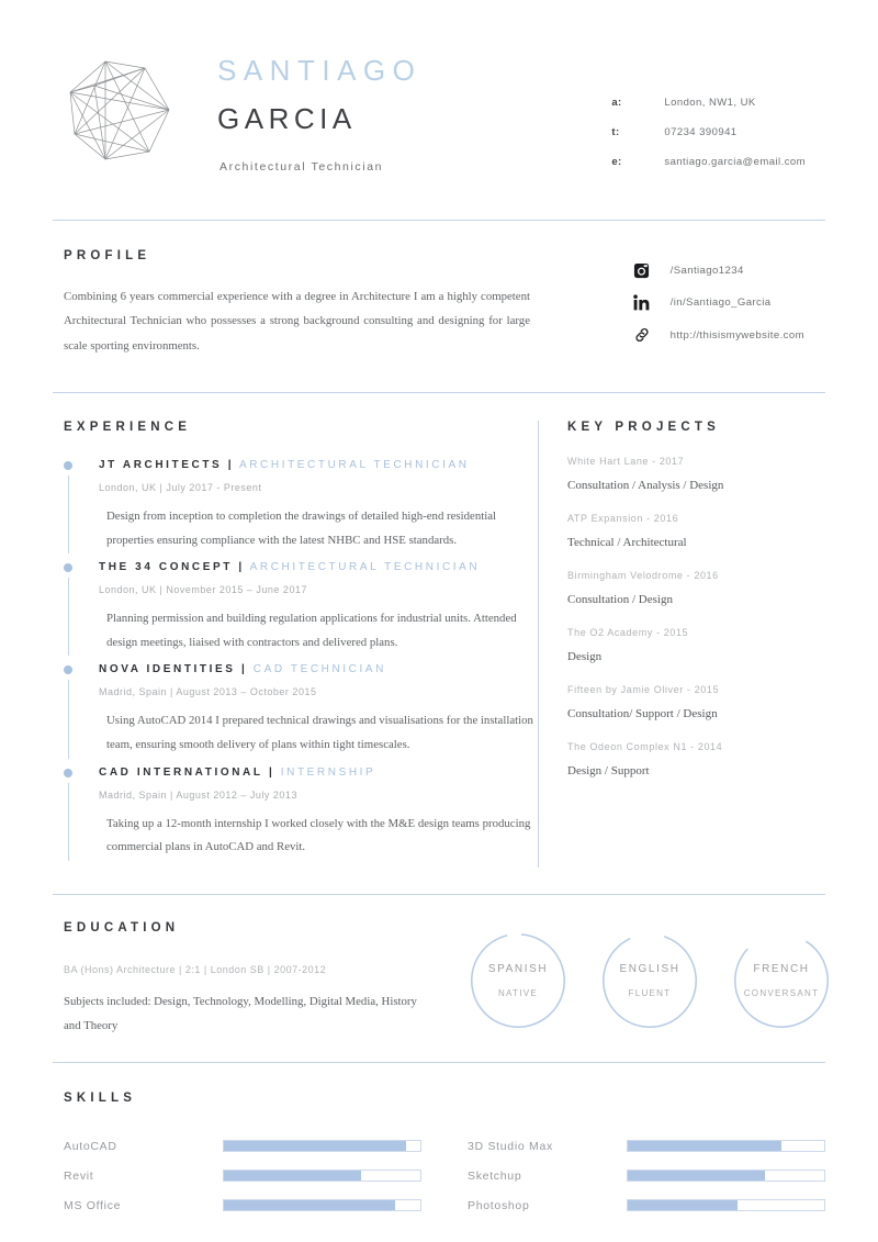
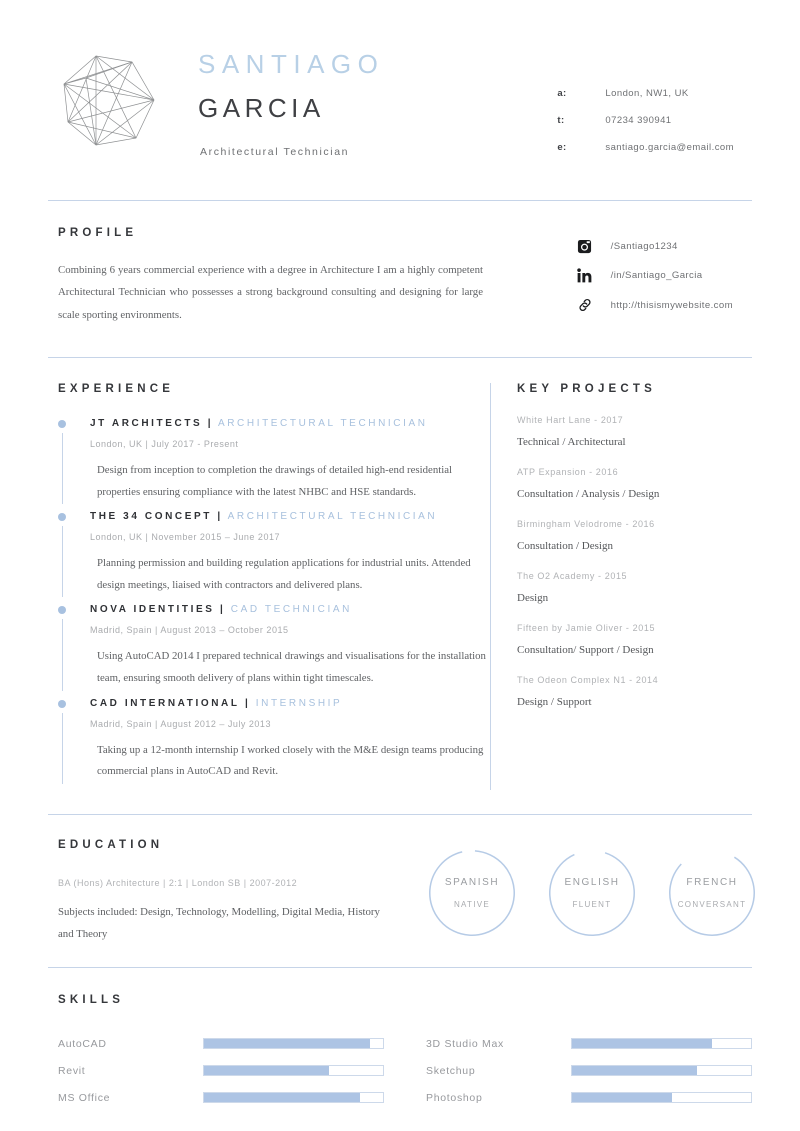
  SANTIAGO
  GARCIA
  Architectural Technician
  a:
  London, NW1, UK
  t:
  07234 390941
  e:
  santiago.garcia@email.com
  PROFILE
  Combining 6 years commercial experience with a degree in Architecture I am a highly competent Architectural Technician who possesses a strong background consulting and designing for large scale sporting environments.
  /Santiago1234
  /in/Santiago_Garcia
  http://thisismywebsite.com
  EXPERIENCE
  JT ARCHITECTS | ARCHITECTURAL TECHNICIAN
  London, UK | July 2017 - Present
  Design from inception to completion the drawings of detailed high-end residential properties ensuring compliance with the latest NHBC and HSE standards.
  THE 34 CONCEPT | ARCHITECTURAL TECHNICIAN
  London, UK | November 2015 – June 2017
  Planning permission and building regulation applications for industrial units. Attended design meetings, liaised with contractors and delivered plans.
  NOVA IDENTITIES | CAD TECHNICIAN
  Madrid, Spain | August 2013 – October 2015
  Using AutoCAD 2014 I prepared technical drawings and visualisations for the installation team, ensuring smooth delivery of plans within tight timescales.
  CAD INTERNATIONAL | INTERNSHIP
  Madrid, Spain | August 2012 – July 2013
  Taking up a 12-month internship I worked closely with the M&E design teams producing commercial plans in AutoCAD and Revit.
  KEY PROJECTS
  White Hart Lane - 2017
- Consultation / Analysis / Design
+ Technical / Architectural
  ATP Expansion - 2016
- Technical / Architectural
+ Consultation / Analysis / Design
  Birmingham Velodrome - 2016
  Consultation / Design
  The O2 Academy - 2015
  Design
  Fifteen by Jamie Oliver - 2015
  Consultation/ Support / Design
  The Odeon Complex N1 - 2014
  Design / Support
  EDUCATION
  BA (Hons) Architecture | 2:1 | London SB | 2007-2012
  Subjects included: Design, Technology, Modelling, Digital Media, History and Theory
  SPANISH
  NATIVE
  ENGLISH
  FLUENT
  FRENCH
  CONVERSANT
  SKILLS
  AutoCAD
  3D Studio Max
  Revit
  Sketchup
  MS Office
  Photoshop
